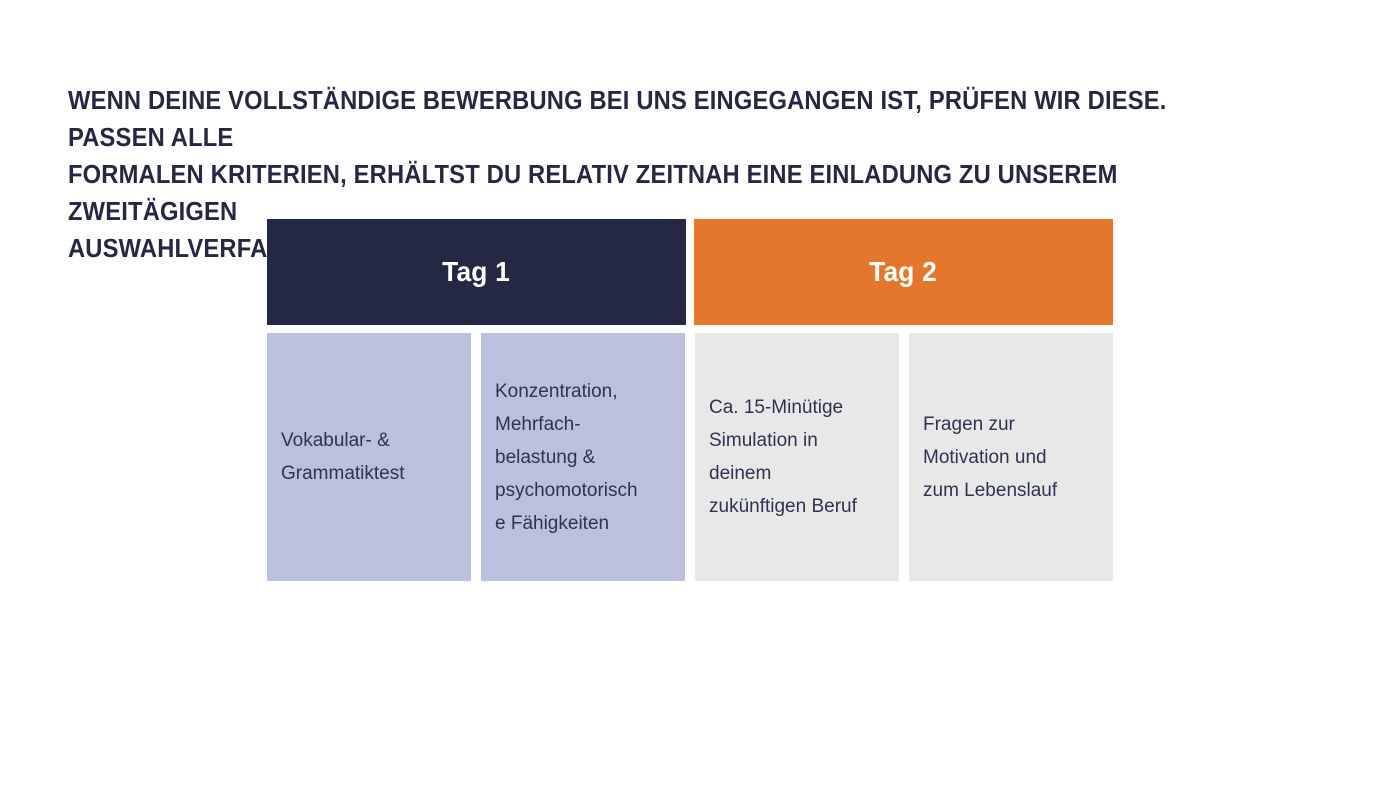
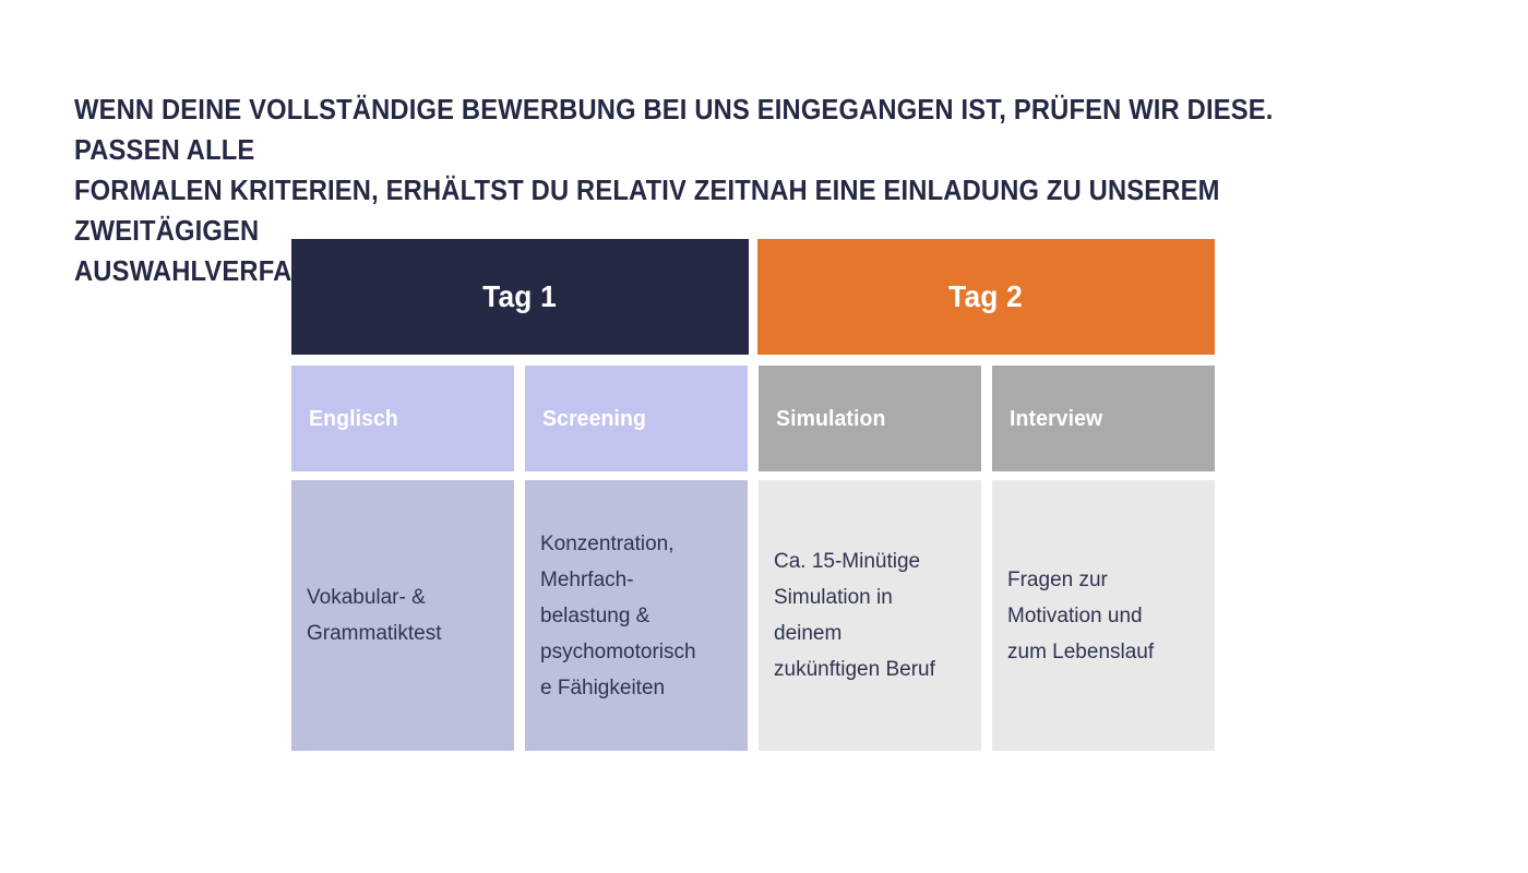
  WENN DEINE VOLLSTÄNDIGE BEWERBUNG BEI UNS EINGEGANGEN IST, PRÜFEN WIR DIESE. PASSEN ALLE
  FORMALEN KRITERIEN, ERHÄLTST DU RELATIV ZEITNAH EINE EINLADUNG ZU UNSEREM ZWEITÄGIGEN
  AUSWAHLVERFA
  Tag 1
  Tag 2
+ Englisch
+ Screening
+ Simulation
+ Interview
  Vokabular- &
  Grammatiktest
  Konzentration,
  Mehrfach-
  belastung &
  psychomotorisch
  e Fähigkeiten
  Ca. 15-Minütige
  Simulation in
  deinem
  zukünftigen Beruf
  Fragen zur
  Motivation und
  zum Lebenslauf
